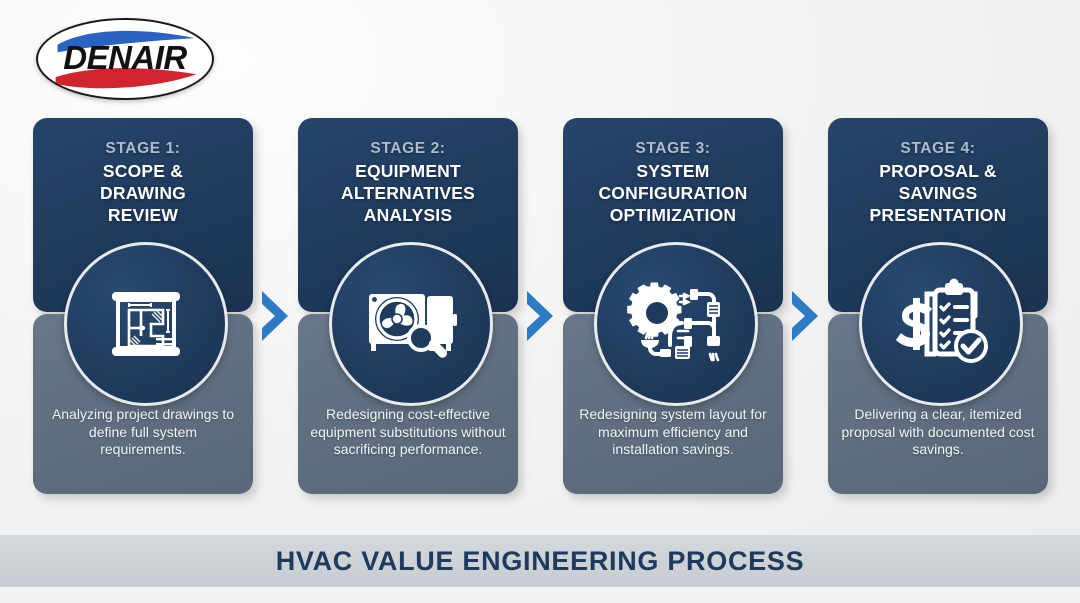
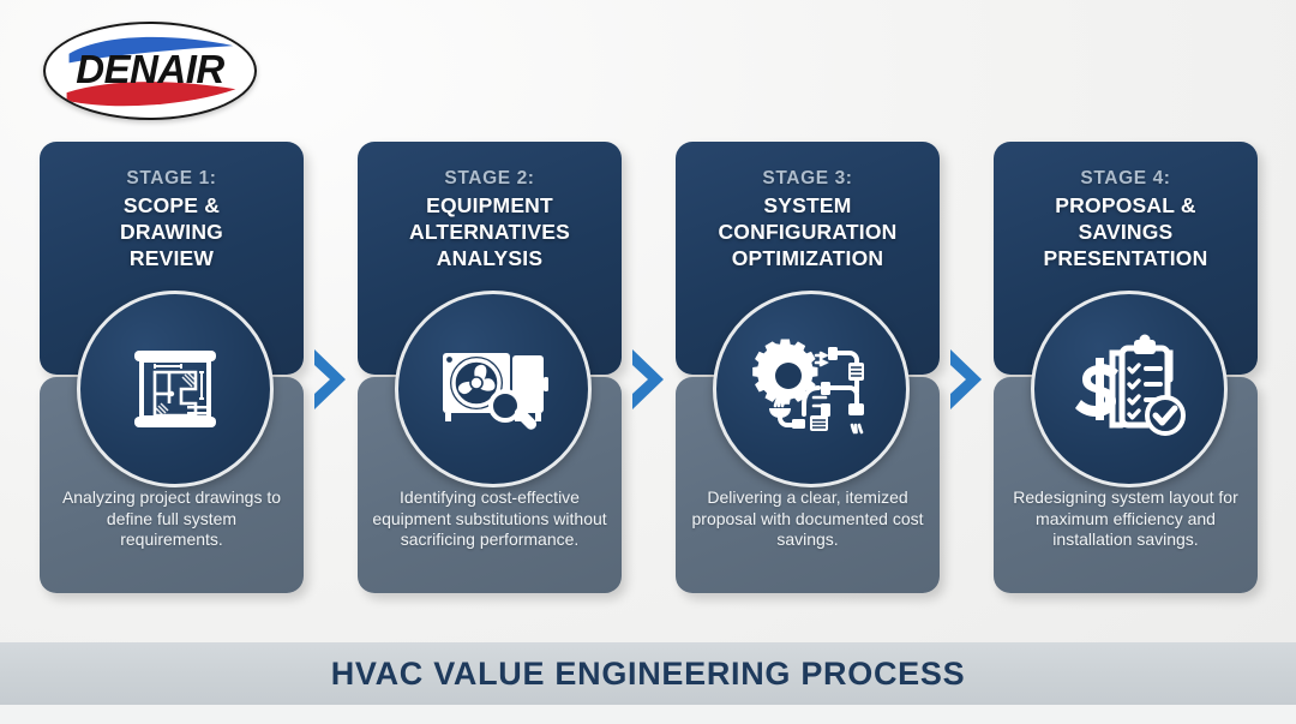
  DENAIR
  STAGE 1:
  SCOPE &
  DRAWING
  REVIEW
  Analyzing project drawings to define full system requirements.
  STAGE 2:
  EQUIPMENT
  ALTERNATIVES
  ANALYSIS
- Redesigning cost-effective equipment substitutions without sacrificing performance.
+ Identifying cost-effective equipment substitutions without sacrificing performance.
  STAGE 3:
  SYSTEM
  CONFIGURATION
  OPTIMIZATION
- Redesigning system layout for maximum efficiency and installation savings.
+ Delivering a clear, itemized proposal with documented cost savings.
  STAGE 4:
  PROPOSAL &
  SAVINGS
  PRESENTATION
- Delivering a clear, itemized proposal with documented cost savings.
+ Redesigning system layout for maximum efficiency and installation savings.
  HVAC VALUE ENGINEERING PROCESS
